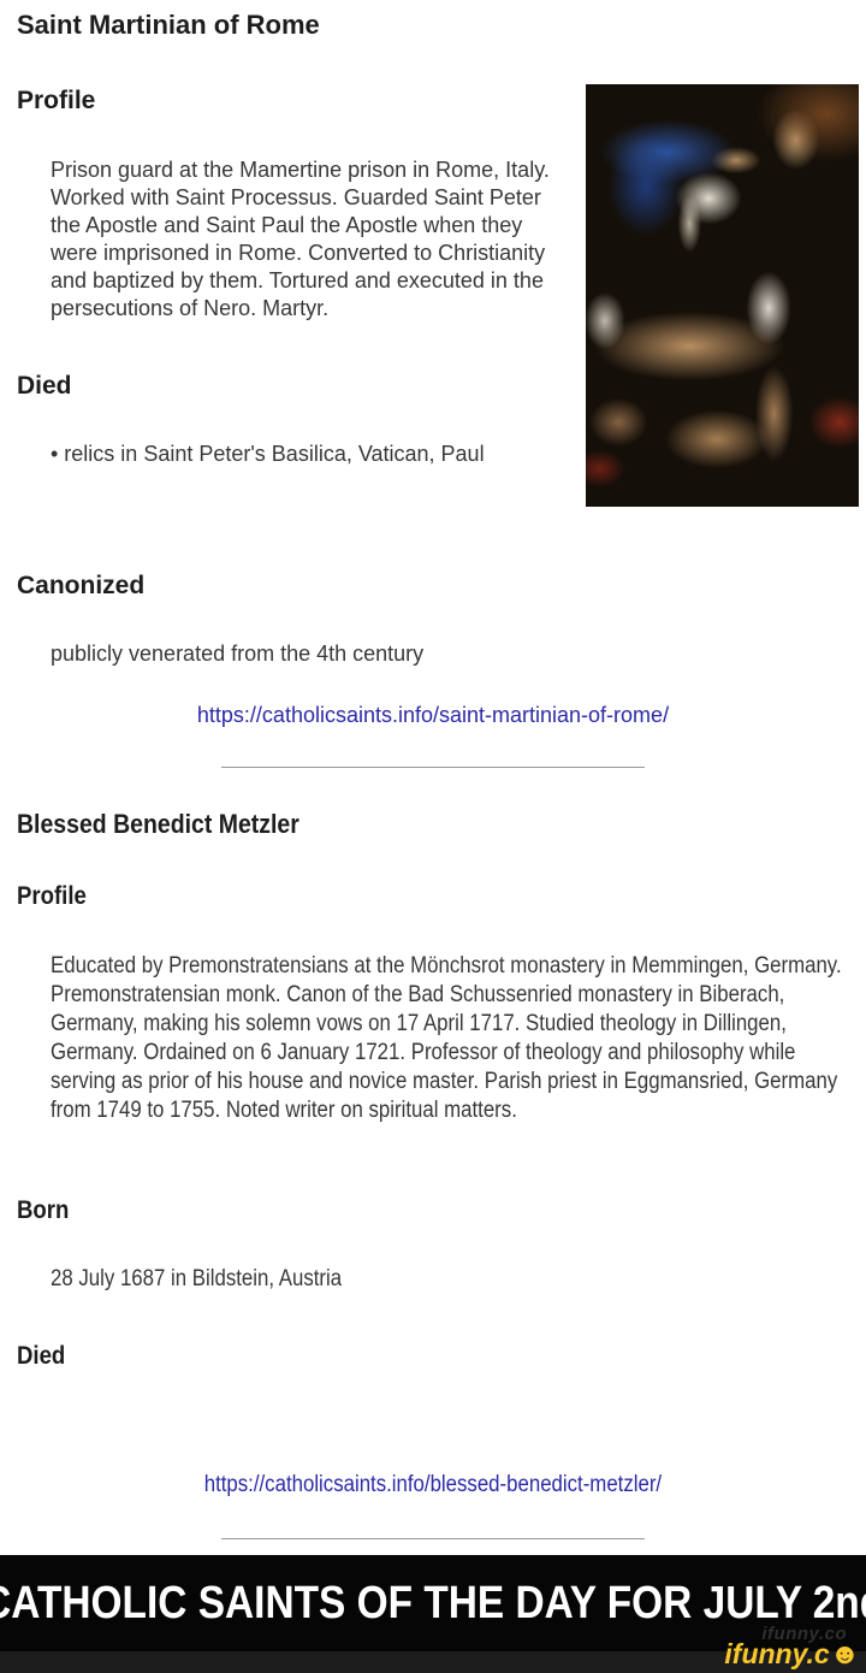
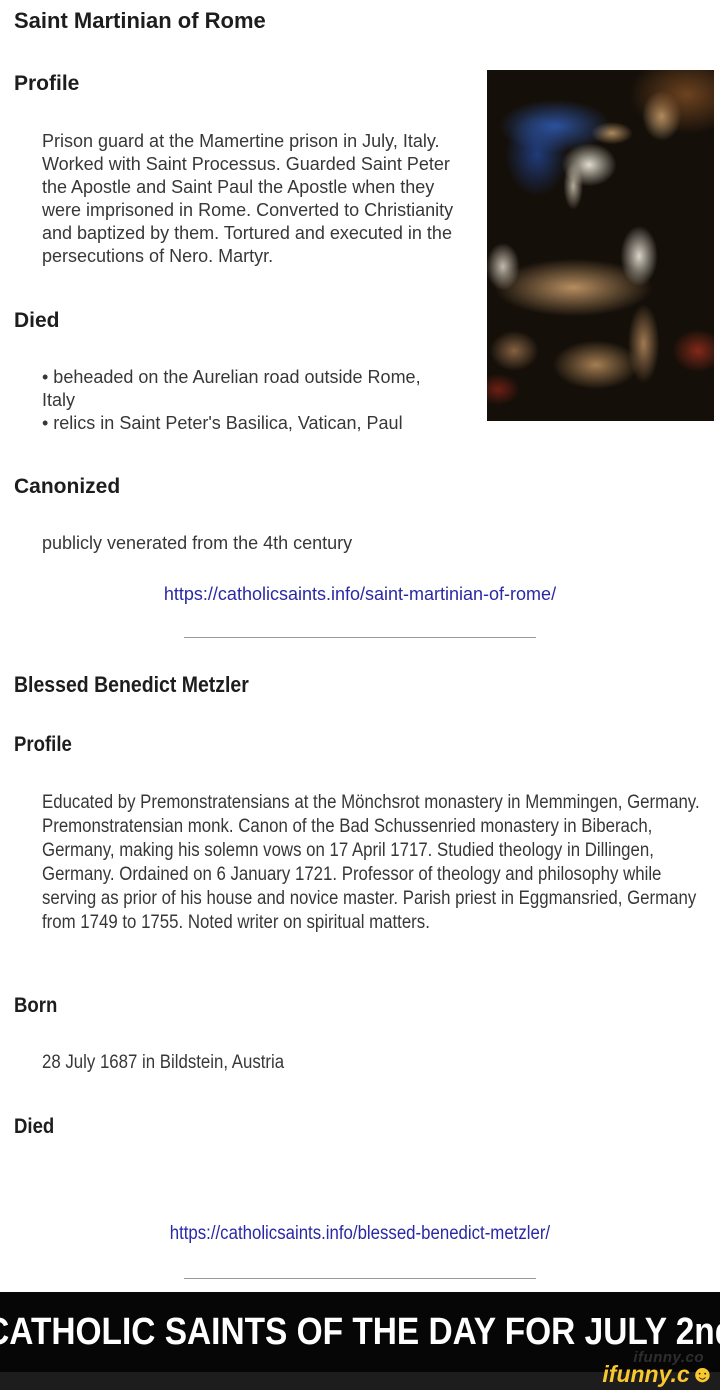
  Saint Martinian of Rome
  Profile
- Prison guard at the Mamertine prison in Rome, Italy. Worked with Saint Processus. Guarded Saint Peter the Apostle and Saint Paul the Apostle when they were imprisoned in Rome. Converted to Christianity and baptized by them. Tortured and executed in the persecutions of Nero. Martyr.
+ Prison guard at the Mamertine prison in July, Italy. Worked with Saint Processus. Guarded Saint Peter the Apostle and Saint Paul the Apostle when they were imprisoned in Rome. Converted to Christianity and baptized by them. Tortured and executed in the persecutions of Nero. Martyr.
  Died
+ • beheaded on the Aurelian road outside Rome, Italy
  • relics in Saint Peter's Basilica, Vatican, Paul
  Canonized
  publicly venerated from the 4th century
  https://catholicsaints.info/saint-martinian-of-rome/
  Blessed Benedict Metzler
  Profile
  Educated by Premonstratensians at the Mönchsrot monastery in Memmingen, Germany. Premonstratensian monk. Canon of the Bad Schussenried monastery in Biberach, Germany, making his solemn vows on 17 April 1717. Studied theology in Dillingen, Germany. Ordained on 6 January 1721. Professor of theology and philosophy while serving as prior of his house and novice master. Parish priest in Eggmansried, Germany from 1749 to 1755. Noted writer on spiritual matters.
  Born
  28 July 1687 in Bildstein, Austria
  Died
  https://catholicsaints.info/blessed-benedict-metzler/
  ATHOLIC SAINTS OF THE DAY FOR JULY 2n
  ifunny.co
  ifunny.c☻
